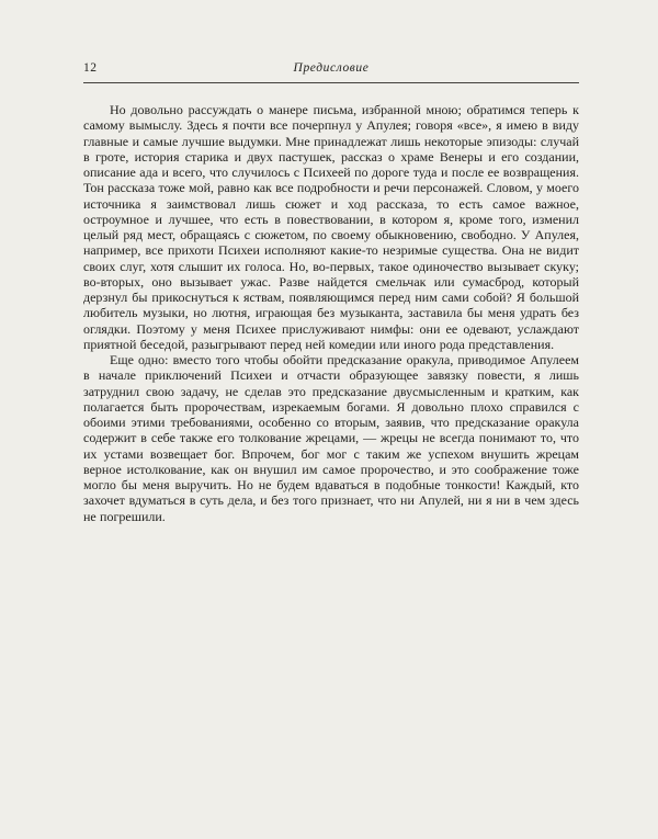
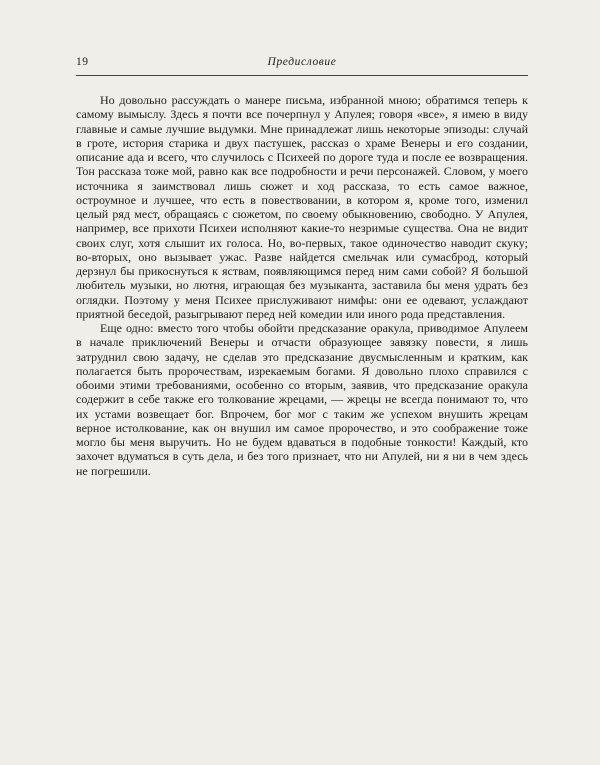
- 12
+ 19
  Предисловие
- Но довольно рассуждать о манере письма, избранной мною; обратимся теперь к самому вымыслу. Здесь я почти все почерпнул у Апулея; говоря «все», я имею в виду главные и самые лучшие выдумки. Мне принадлежат лишь некоторые эпизоды: случай в гроте, история старика и двух пастушек, рассказ о храме Венеры и его создании, описание ада и всего, что случилось с Психеей по дороге туда и после ее возвращения. Тон рассказа тоже мой, равно как все подробности и речи персонажей. Словом, у моего источника я заимствовал лишь сюжет и ход рассказа, то есть самое важное, остроумное и лучшее, что есть в повествовании, в котором я, кроме того, изменил целый ряд мест, обращаясь с сюжетом, по своему обыкновению, свободно. У Апулея, например, все прихоти Психеи исполняют какие-то незримые существа. Она не видит своих слуг, хотя слышит их голоса. Но, во-первых, такое одиночество вызывает скуку; во-вторых, оно вызывает ужас. Разве найдется смельчак или сумасброд, который дерзнул бы прикоснуться к яствам, появляющимся перед ним сами собой? Я большой любитель музыки, но лютня, играющая без музыканта, заставила бы меня удрать без оглядки. Поэтому у меня Психее прислуживают нимфы: они ее одевают, услаждают приятной беседой, разыгрывают перед ней комедии или иного рода представления.
+ Но довольно рассуждать о манере письма, избранной мною; обратимся теперь к самому вымыслу. Здесь я почти все почерпнул у Апулея; говоря «все», я имею в виду главные и самые лучшие выдумки. Мне принадлежат лишь некоторые эпизоды: случай в гроте, история старика и двух пастушек, рассказ о храме Венеры и его создании, описание ада и всего, что случилось с Психеей по дороге туда и после ее возвращения. Тон рассказа тоже мой, равно как все подробности и речи персонажей. Словом, у моего источника я заимствовал лишь сюжет и ход рассказа, то есть самое важное, остроумное и лучшее, что есть в повествовании, в котором я, кроме того, изменил целый ряд мест, обращаясь с сюжетом, по своему обыкновению, свободно. У Апулея, например, все прихоти Психеи исполняют какие-то незримые существа. Она не видит своих слуг, хотя слышит их голоса. Но, во-первых, такое одиночество наводит скуку; во-вторых, оно вызывает ужас. Разве найдется смельчак или сумасброд, который дерзнул бы прикоснуться к яствам, появляющимся перед ним сами собой? Я большой любитель музыки, но лютня, играющая без музыканта, заставила бы меня удрать без оглядки. Поэтому у меня Психее прислуживают нимфы: они ее одевают, услаждают приятной беседой, разыгрывают перед ней комедии или иного рода представления.
- Еще одно: вместо того чтобы обойти предсказание оракула, приводимое Апулеем в начале приключений Психеи и отчасти образующее завязку повести, я лишь затруднил свою задачу, не сделав это предсказание двусмысленным и кратким, как полагается быть пророчествам, изрекаемым богами. Я довольно плохо справился с обоими этими требованиями, особенно со вторым, заявив, что предсказание оракула содержит в себе также его толкование жрецами, — жрецы не всегда понимают то, что их устами возвещает бог. Впрочем, бог мог с таким же успехом внушить жрецам верное истолкование, как он внушил им самое пророчество, и это соображение тоже могло бы меня выручить. Но не будем вдаваться в подобные тонкости! Каждый, кто захочет вдуматься в суть дела, и без того признает, что ни Апулей, ни я ни в чем здесь не погрешили.
+ Еще одно: вместо того чтобы обойти предсказание оракула, приводимое Апулеем в начале приключений Венеры и отчасти образующее завязку повести, я лишь затруднил свою задачу, не сделав это предсказание двусмысленным и кратким, как полагается быть пророчествам, изрекаемым богами. Я довольно плохо справился с обоими этими требованиями, особенно со вторым, заявив, что предсказание оракула содержит в себе также его толкование жрецами, — жрецы не всегда понимают то, что их устами возвещает бог. Впрочем, бог мог с таким же успехом внушить жрецам верное истолкование, как он внушил им самое пророчество, и это соображение тоже могло бы меня выручить. Но не будем вдаваться в подобные тонкости! Каждый, кто захочет вдуматься в суть дела, и без того признает, что ни Апулей, ни я ни в чем здесь не погрешили.
